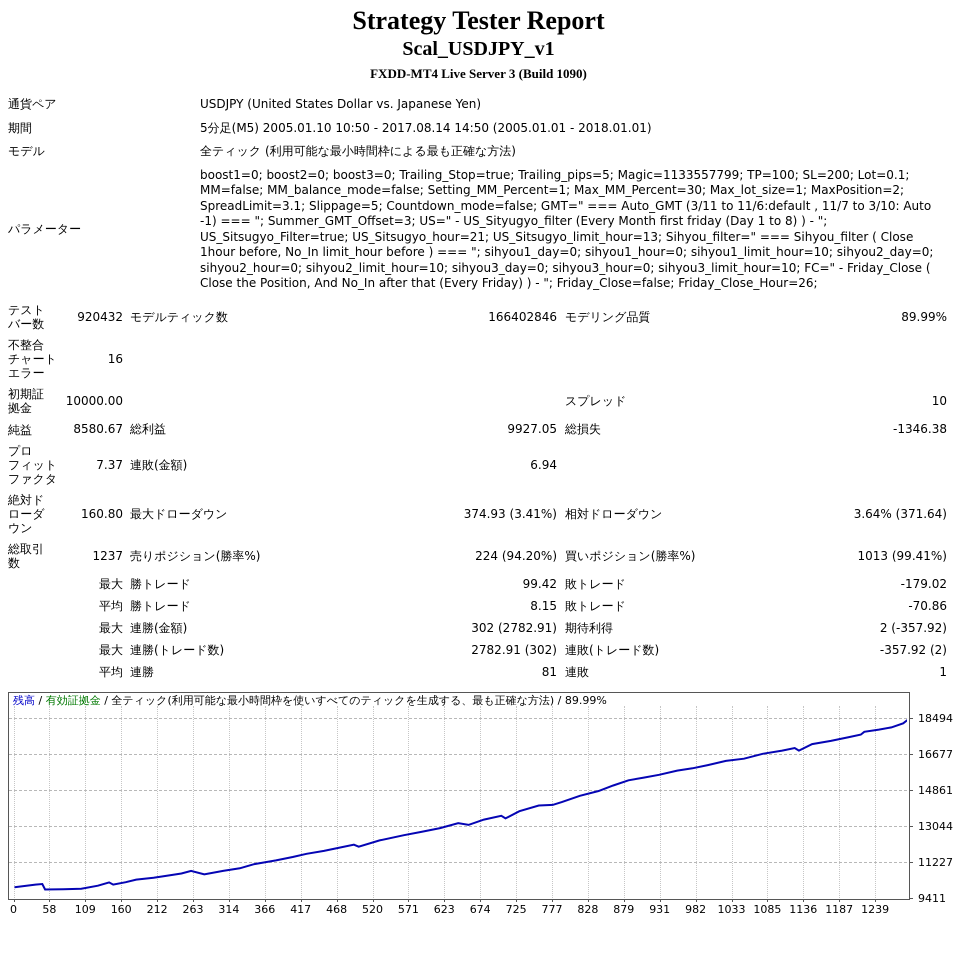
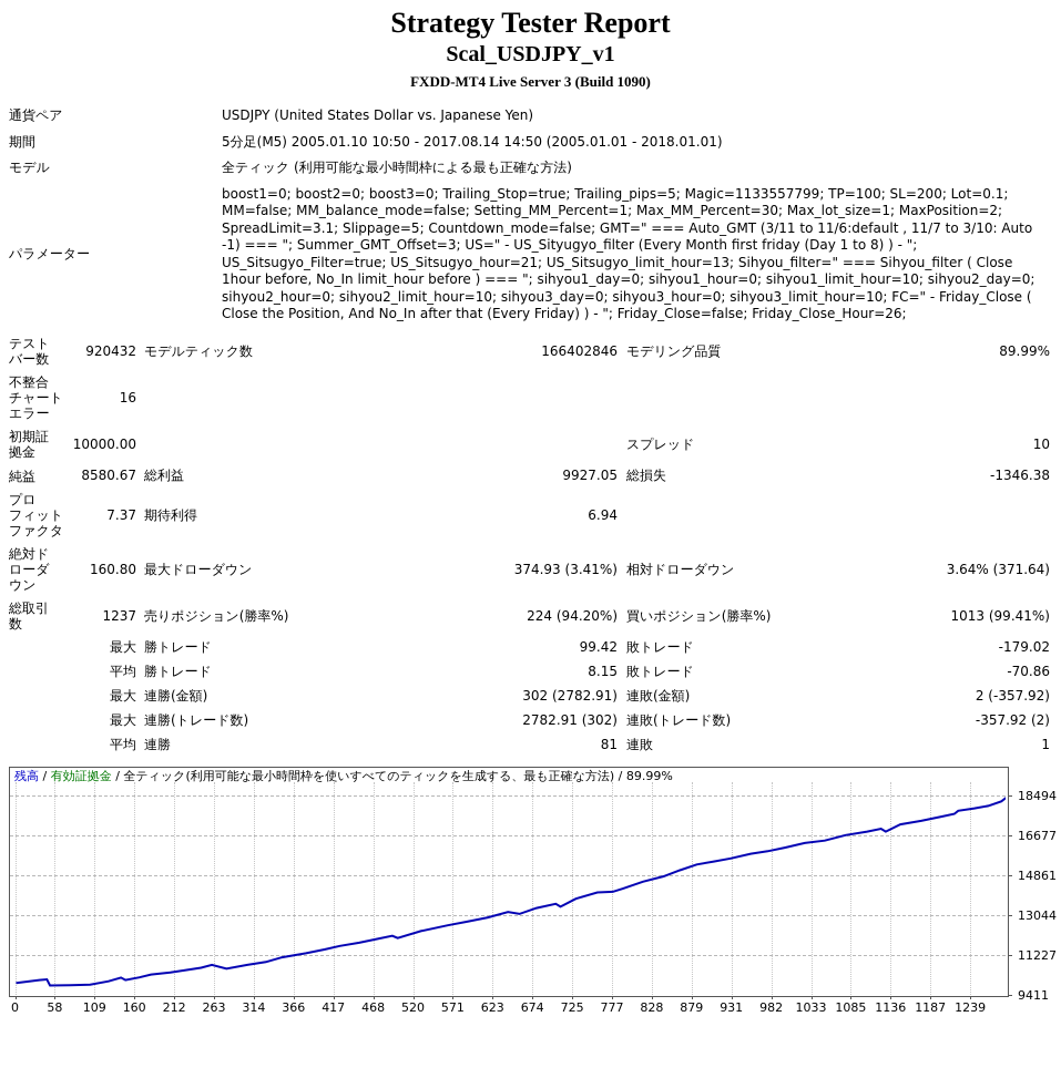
  Strategy Tester Report
  Scal_USDJPY_v1
  FXDD-MT4 Live Server 3 (Build 1090)
  通貨ペア	USDJPY (United States Dollar vs. Japanese Yen)
  期間	5分足(M5) 2005.01.10 10:50 - 2017.08.14 14:50 (2005.01.01 - 2018.01.01)
  モデル	全ティック (利用可能な最小時間枠による最も正確な方法)
  パラメーター	boost1=0; boost2=0; boost3=0; Trailing_Stop=true; Trailing_pips=5; Magic=1133557799; TP=100; SL=200; Lot=0.1; MM=false; MM_balance_mode=false; Setting_MM_Percent=1; Max_MM_Percent=30; Max_lot_size=1; MaxPosition=2; SpreadLimit=3.1; Slippage=5; Countdown_mode=false; GMT=" === Auto_GMT (3/11 to 11/6:default , 11/7 to 3/10: Auto -1) === "; Summer_GMT_Offset=3; US=" - US_Sityugyo_filter (Every Month first friday (Day 1 to 8) ) - "; US_Sitsugyo_Filter=true; US_Sitsugyo_hour=21; US_Sitsugyo_limit_hour=13; Sihyou_filter=" === Sihyou_filter ( Close 1hour before, No_In limit_hour before ) === "; sihyou1_day=0; sihyou1_hour=0; sihyou1_limit_hour=10; sihyou2_day=0; sihyou2_hour=0; sihyou2_limit_hour=10; sihyou3_day=0; sihyou3_hour=0; sihyou3_limit_hour=10; FC=" - Friday_Close ( Close the Position, And No_In after that (Every Friday) ) - "; Friday_Close=false; Friday_Close_Hour=26;
  テスト バー数	920432	モデルティック数	166402846	モデリング品質	89.99%
  不整合 チャート エラー	16
  初期証 拠金	10000.00			スプレッド	10
  純益	8580.67	総利益	9927.05	総損失	-1346.38
- プロ フィット ファクタ	7.37	連敗(金額)	6.94
+ プロ フィット ファクタ	7.37	期待利得	6.94
  絶対ド ローダ ウン	160.80	最大ドローダウン	374.93 (3.41%)	相対ドローダウン	3.64% (371.64)
  総取引 数	1237	売りポジション(勝率%)	224 (94.20%)	買いポジション(勝率%)	1013 (99.41%)
  	最大	勝トレード	99.42	敗トレード	-179.02
  	平均	勝トレード	8.15	敗トレード	-70.86
- 	最大	連勝(金額)	302 (2782.91)	期待利得	2 (-357.92)
+ 	最大	連勝(金額)	302 (2782.91)	連敗(金額)	2 (-357.92)
  	最大	連勝(トレード数)	2782.91 (302)	連敗(トレード数)	-357.92 (2)
  	平均	連勝	81	連敗	1
  残高 / 有効証拠金 / 全ティック(利用可能な最小時間枠を使いすべてのティックを生成する、最も正確な方法) / 89.99%
  18494
  16677
  14861
  13044
  11227
  9411
  0
  58
  109
  160
  212
  263
  314
  366
  417
  468
  520
  571
  623
  674
  725
  777
  828
  879
  931
  982
  1033
  1085
  1136
  1187
  1239
